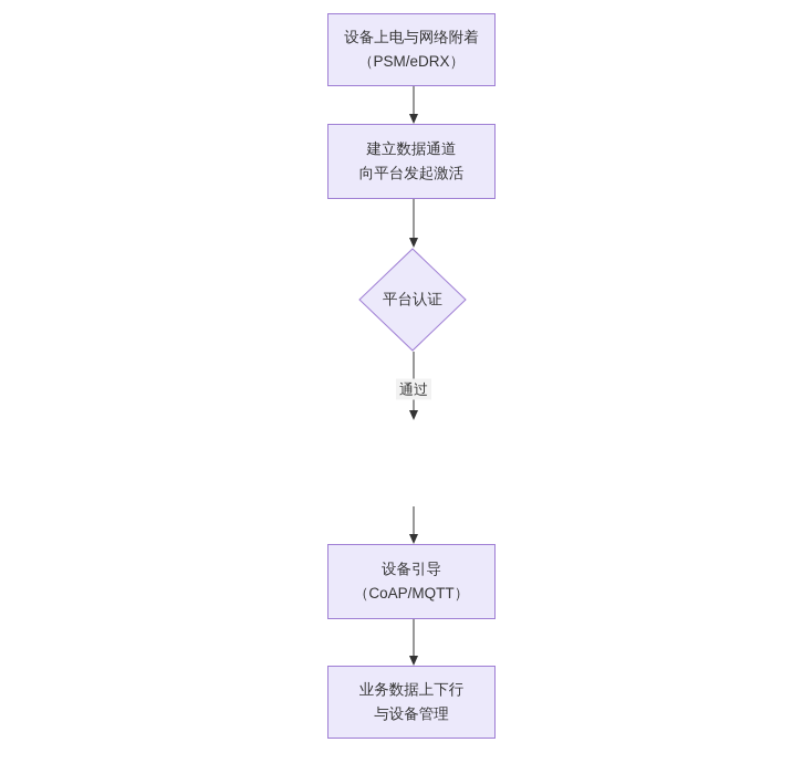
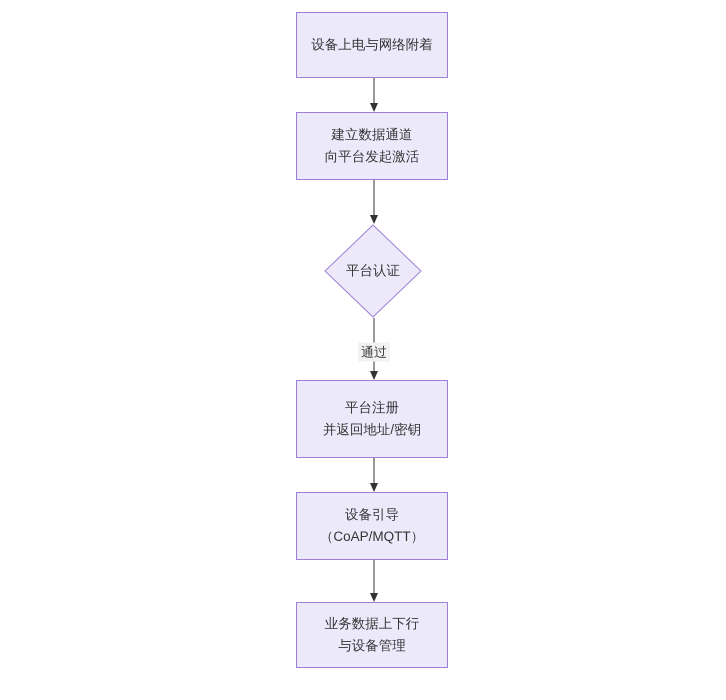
  通过
  设备上电与网络附着
- （PSM/eDRX）
  建立数据通道
  向平台发起激活
  平台认证
+ 平台注册
+ 并返回地址/密钥
  设备引导
  （CoAP/MQTT）
  业务数据上下行
  与设备管理
